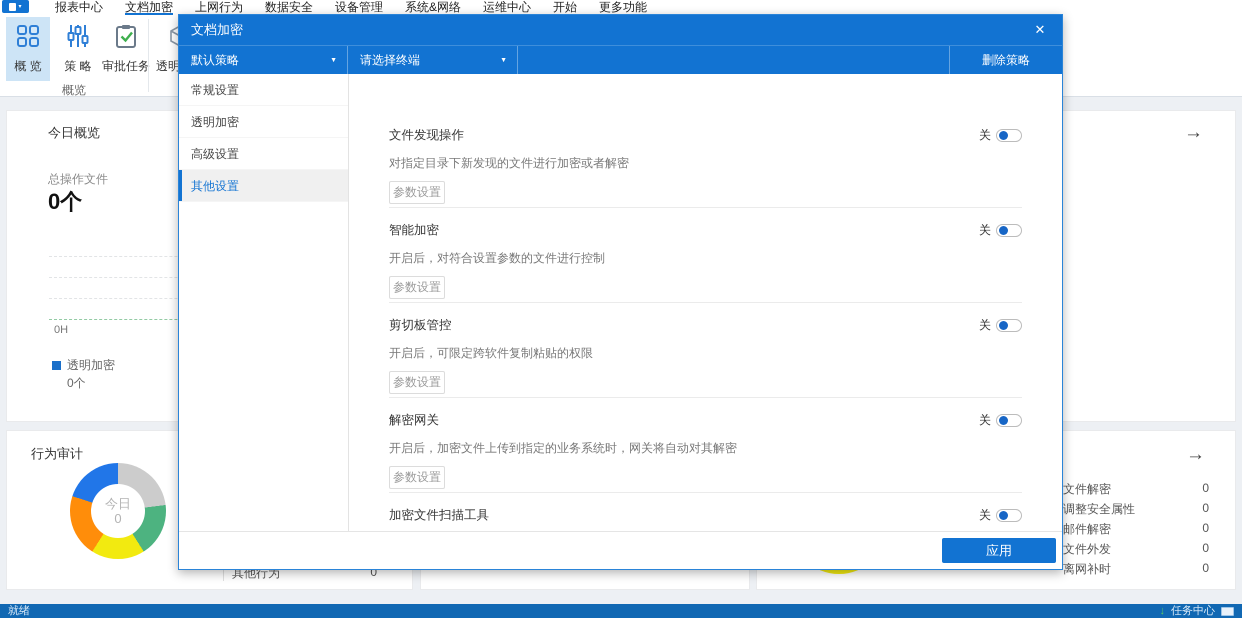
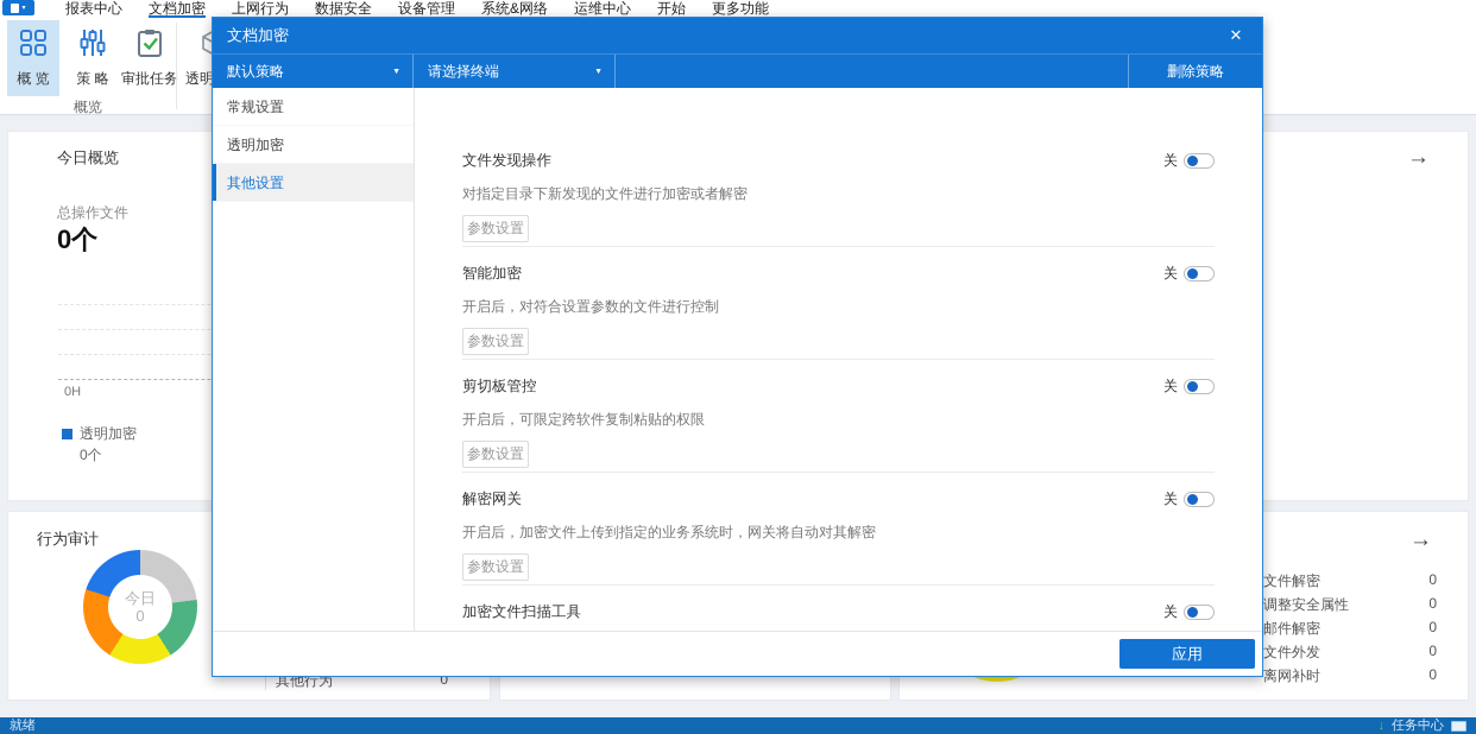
  报表中心
  文档加密
  上网行为
  数据安全
  设备管理
  系统&网络
  运维中心
  开始
  更多功能
  概 览
  策 略
  审批任务
  概览
  今日概览
  →
  总操作文件
  0个
  0H
  透明加密
  0个
  行为审计
  今日
  0
  其他行为
  0
  →
  文件解密
  0
  调整安全属性
  0
  邮件解密
  0
  文件外发
  0
  离网补时
  0
  文档加密
  ✕
  默认策略
  请选择终端
  删除策略
  常规设置
  透明加密
- 高级设置
  其他设置
  文件发现操作
  关
  对指定目录下新发现的文件进行加密或者解密
  参数设置
  智能加密
  关
  开启后，对符合设置参数的文件进行控制
  参数设置
  剪切板管控
  关
  开启后，可限定跨软件复制粘贴的权限
  参数设置
  解密网关
  关
  开启后，加密文件上传到指定的业务系统时，网关将自动对其解密
  参数设置
  加密文件扫描工具
  关
  应用
  就绪
  ↓
  任务中心
